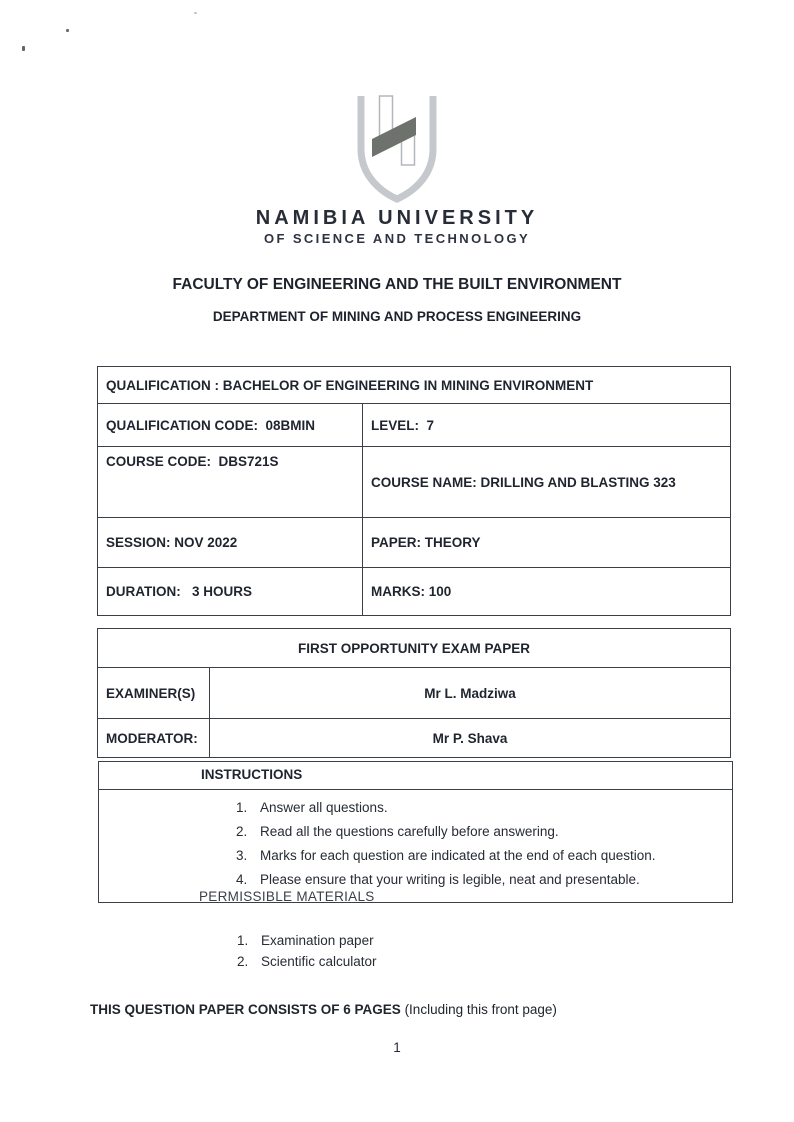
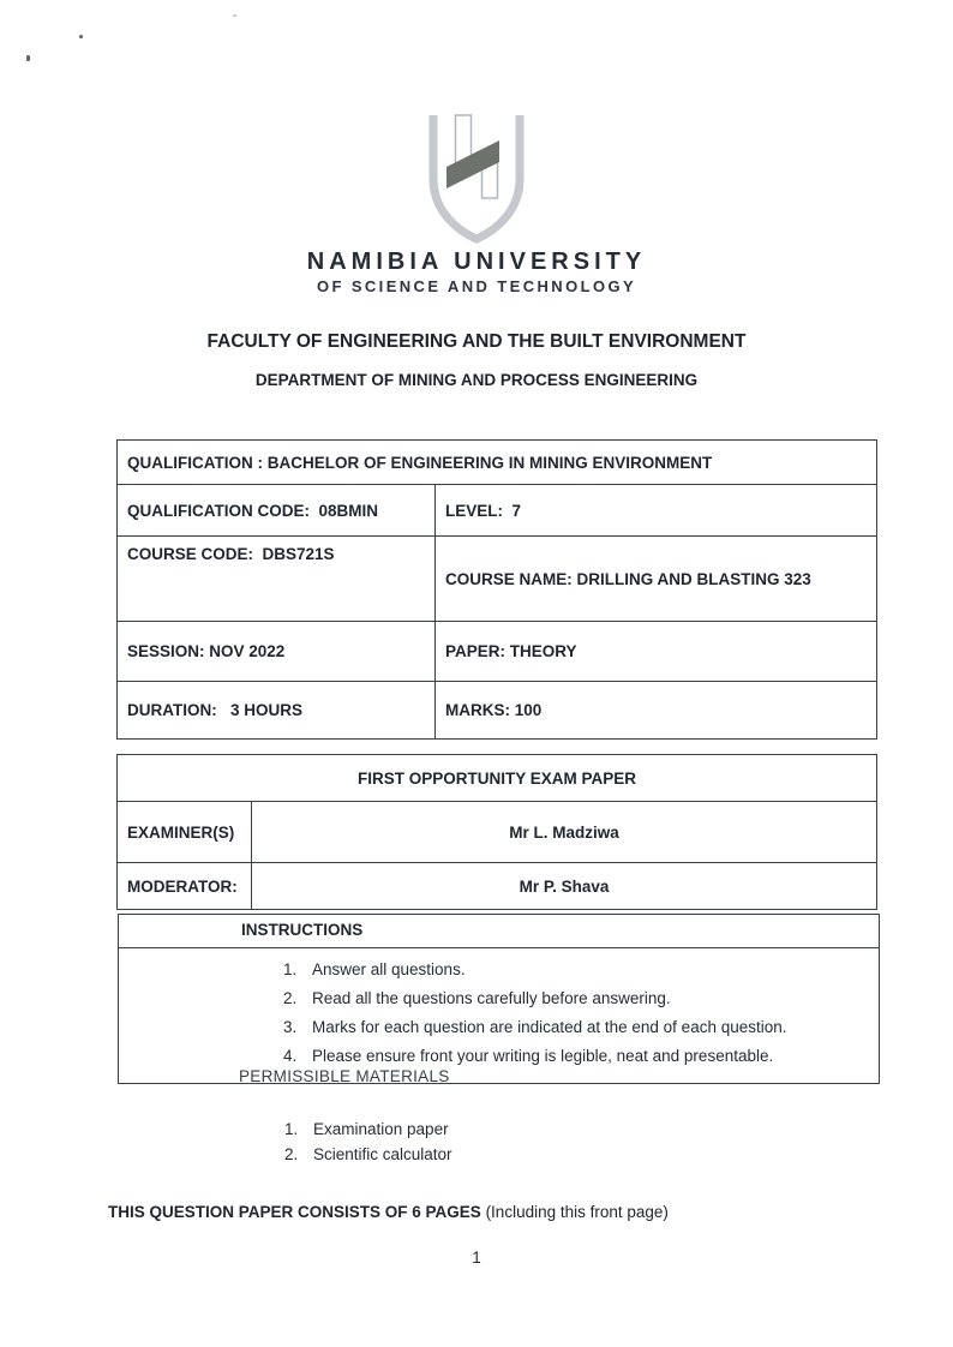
  NAMIBIA UNIVERSITY
  OF SCIENCE AND TECHNOLOGY
  FACULTY OF ENGINEERING AND THE BUILT ENVIRONMENT
  DEPARTMENT OF MINING AND PROCESS ENGINEERING
  QUALIFICATION : BACHELOR OF ENGINEERING IN MINING ENVIRONMENT
  QUALIFICATION CODE: 08BMIN	LEVEL: 7
  COURSE CODE: DBS721S	COURSE NAME: DRILLING AND BLASTING 323
  SESSION: NOV 2022	PAPER: THEORY
  DURATION: 3 HOURS	MARKS: 100
  FIRST OPPORTUNITY EXAM PAPER
  EXAMINER(S)	Mr L. Madziwa
  MODERATOR:	Mr P. Shava
  INSTRUCTIONS
  Answer all questions.
  Read all the questions carefully before answering.
  Marks for each question are indicated at the end of each question.
- Please ensure that your writing is legible, neat and presentable.
+ Please ensure front your writing is legible, neat and presentable.
  PERMISSIBLE MATERIALS
  Examination paper
  Scientific calculator
  THIS QUESTION PAPER CONSISTS OF 6 PAGES (Including this front page)
  1
